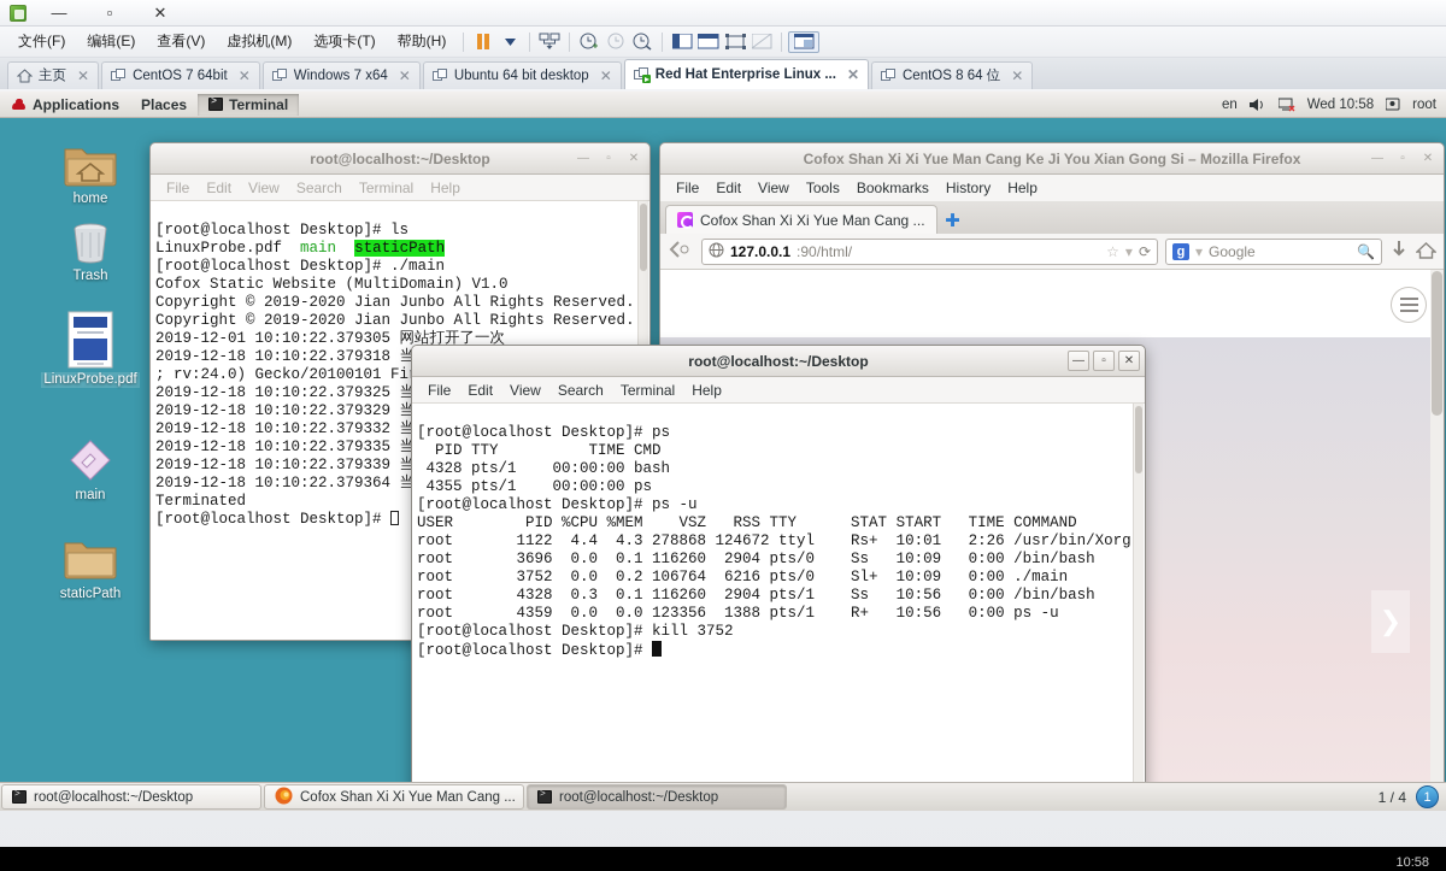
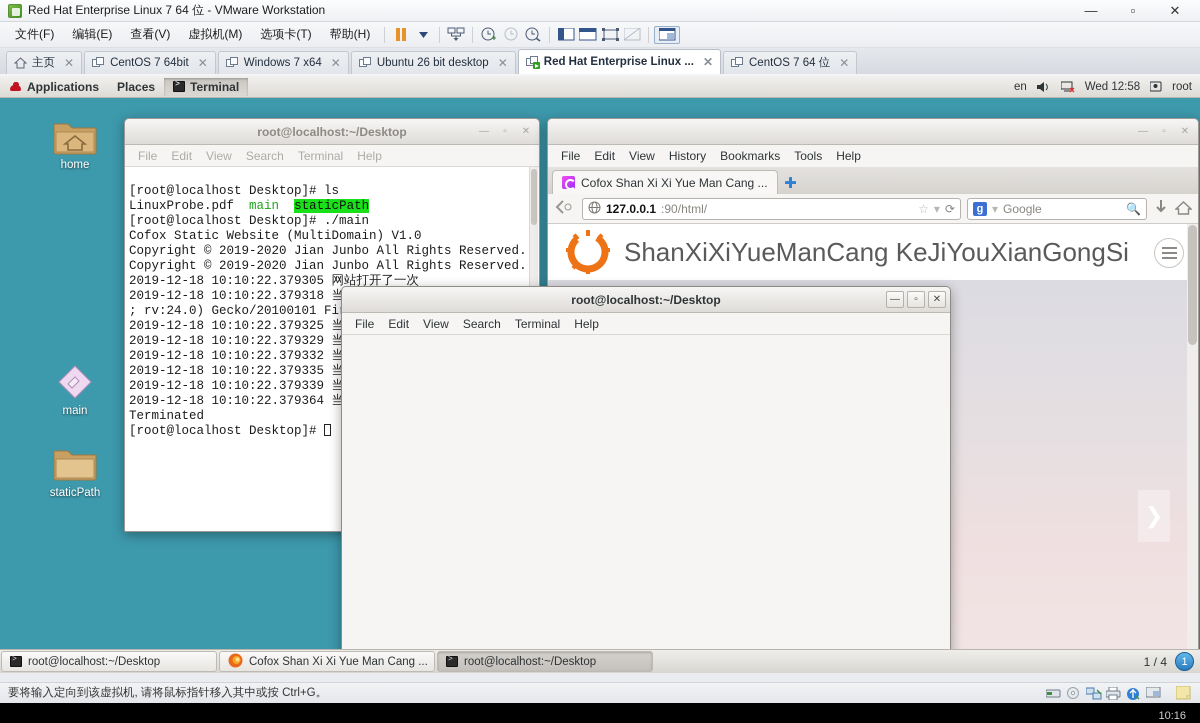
+ Red Hat Enterprise Linux 7 64 位 - VMware Workstation
  —
  ▫
  ✕
  文件(F)
  编辑(E)
  查看(V)
  虚拟机(M)
  选项卡(T)
  帮助(H)
  主页
  ✕
  CentOS 7 64bit
  ✕
  Windows 7 x64
  ✕
- Ubuntu 64 bit desktop
+ Ubuntu 26 bit desktop
  ✕
  Red Hat Enterprise Linux ...
  ✕
- CentOS 8 64 位
+ CentOS 7 64 位
  ✕
  Applications
  Places
  Terminal
  en
- Wed 10:58
+ Wed 12:58
  root
  home
- Trash
- LinuxProbe.pdf
  main
  staticPath
  root@localhost:~/Desktop
  —
  ▫
  ✕
  File
  Edit
  View
  Search
  Terminal
  Help
- [root@localhost Desktop]# ls LinuxProbe.pdf main staticPath [root@localhost Desktop]# ./main Cofox Static Website (MultiDomain) V1.0 Copyright © 2019-2020 Jian Junbo All Rights Reserved. Copyright © 2019-2020 Jian Junbo All Rights Reserved. 2019-12-01 10:10:22.379305 网站打开了一次 2019-12-18 10:10:22.379318 当 ; rv:24.0) Gecko/20100101 Fi 2019-12-18 10:10:22.379325 当 2019-12-18 10:10:22.379329 当 2019-12-18 10:10:22.379332 当 2019-12-18 10:10:22.379335 当 2019-12-18 10:10:22.379339 当 2019-12-18 10:10:22.379364 当 Terminated [root@localhost Desktop]#
+ [root@localhost Desktop]# ls LinuxProbe.pdf main staticPath [root@localhost Desktop]# ./main Cofox Static Website (MultiDomain) V1.0 Copyright © 2019-2020 Jian Junbo All Rights Reserved. Copyright © 2019-2020 Jian Junbo All Rights Reserved. 2019-12-18 10:10:22.379305 网站打开了一次 2019-12-18 10:10:22.379318 当 ; rv:24.0) Gecko/20100101 Fi 2019-12-18 10:10:22.379325 当 2019-12-18 10:10:22.379329 当 2019-12-18 10:10:22.379332 当 2019-12-18 10:10:22.379335 当 2019-12-18 10:10:22.379339 当 2019-12-18 10:10:22.379364 当 Terminated [root@localhost Desktop]#
- Cofox Shan Xi Xi Yue Man Cang Ke Ji You Xian Gong Si – Mozilla Firefox
  —
  ▫
  ✕
  File
  Edit
  View
- Tools
+ History
  Bookmarks
- History
+ Tools
  Help
  Cofox Shan Xi Xi Yue Man Cang ...
  ✚
  127.0.0.1
  :90/html/
  ☆
  ▾
  ⟳
  g
  ▾
  Google
  🔍
+ ShanXiXiYueManCang KeJiYouXianGongSi
  root@localhost:~/Desktop
  —
  ▫
  ✕
  File
  Edit
  View
  Search
  Terminal
  Help
- [root@localhost Desktop]# ps PID TTY TIME CMD 4328 pts/1 00:00:00 bash 4355 pts/1 00:00:00 ps [root@localhost Desktop]# ps -u USER PID %CPU %MEM VSZ RSS TTY STAT START TIME COMMAND root 1122 4.4 4.3 278868 124672 ttyl Rs+ 10:01 2:26 /usr/bin/Xorg root 3696 0.0 0.1 116260 2904 pts/0 Ss 10:09 0:00 /bin/bash root 3752 0.0 0.2 106764 6216 pts/0 Sl+ 10:09 0:00 ./main root 4328 0.3 0.1 116260 2904 pts/1 Ss 10:56 0:00 /bin/bash root 4359 0.0 0.0 123356 1388 pts/1 R+ 10:56 0:00 ps -u [root@localhost Desktop]# kill 3752 [root@localhost Desktop]#
  root@localhost:~/Desktop
  Cofox Shan Xi Xi Yue Man Cang ...
  root@localhost:~/Desktop
  1 / 4
  1
+ 要将输入定向到该虚拟机, 请将鼠标指针移入其中或按 Ctrl+G。
- 10:58
+ 10:16
